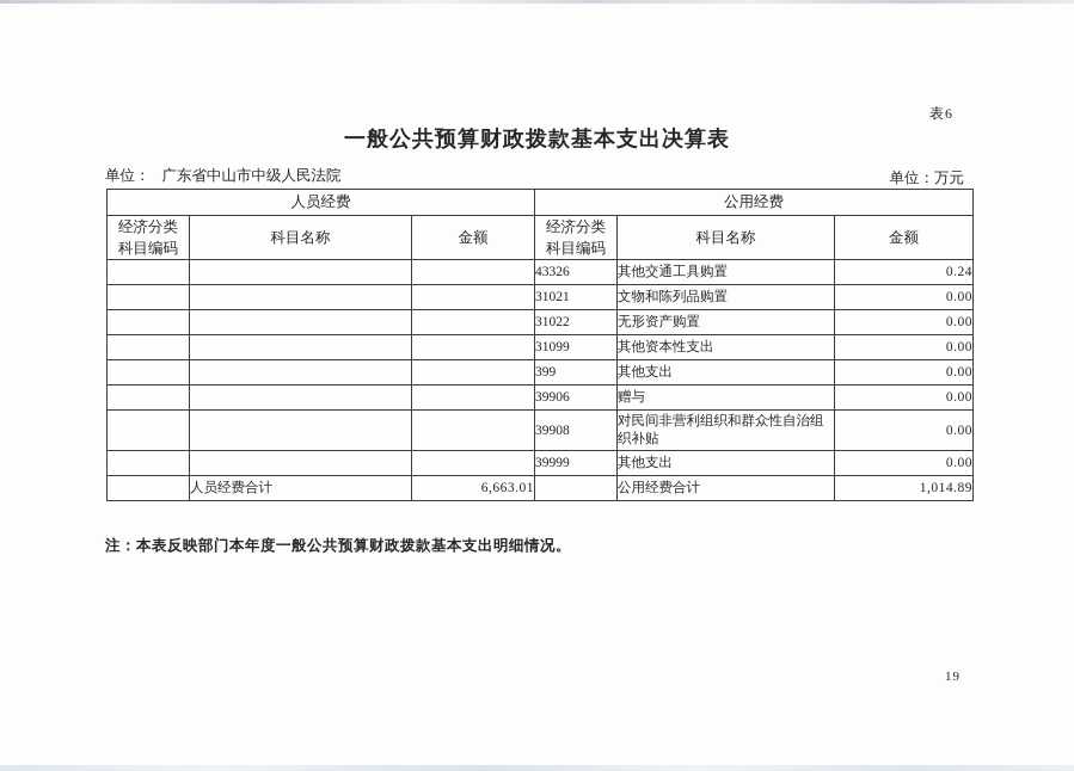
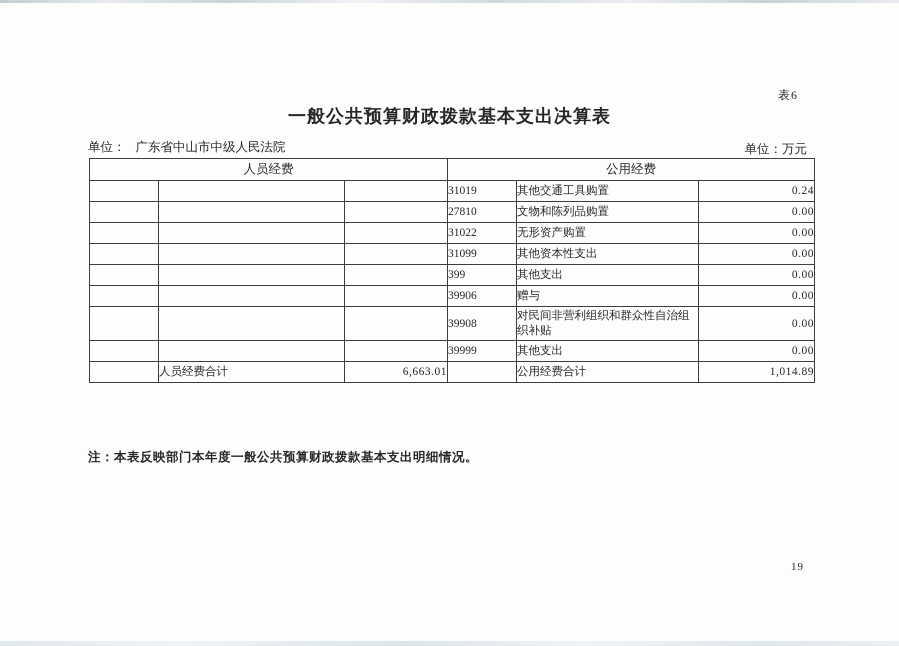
  表6
  一般公共预算财政拨款基本支出决算表
  单位： 广东省中山市中级人民法院
  单位：万元
  人员经费	公用经费
- 经济分类 科目编码	科目名称	金额	经济分类 科目编码	科目名称	金额
- 			43326	其他交通工具购置	0.24
+ 			31019	其他交通工具购置	0.24
- 			31021	文物和陈列品购置	0.00
+ 			27810	文物和陈列品购置	0.00
  			31022	无形资产购置	0.00
  			31099	其他资本性支出	0.00
  			399	其他支出	0.00
  			39906	赠与	0.00
  			39908	对民间非营利组织和群众性自治组织补贴	0.00
  			39999	其他支出	0.00
  	人员经费合计	6,663.01		公用经费合计	1,014.89
  注：本表反映部门本年度一般公共预算财政拨款基本支出明细情况。
  19
